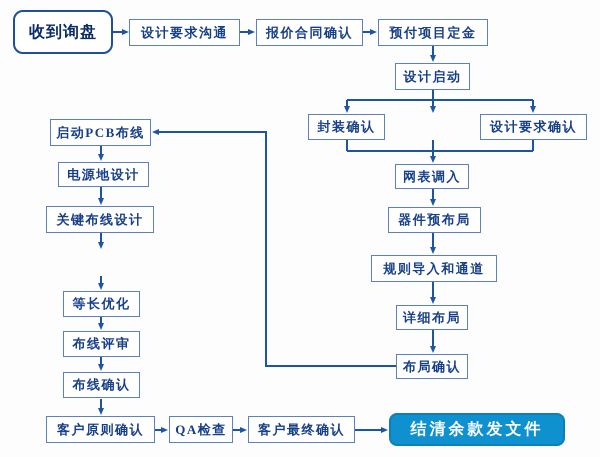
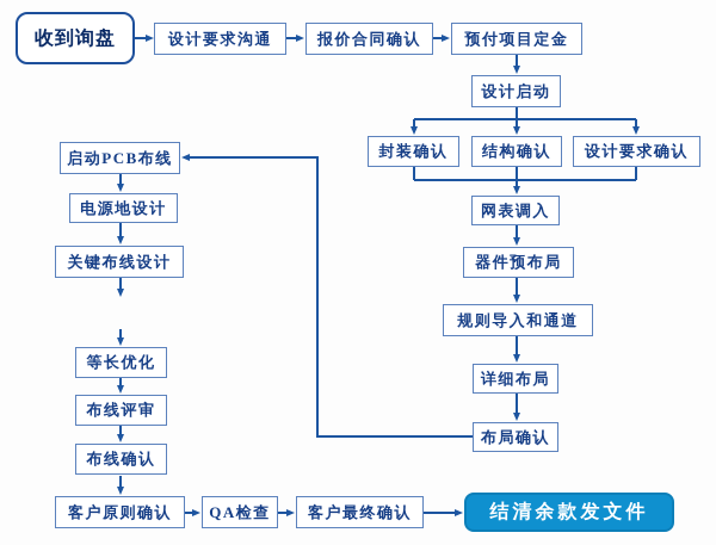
  收到询盘
  设计要求沟通
  报价合同确认
  预付项目定金
  设计启动
  封装确认
+ 结构确认
  设计要求确认
  网表调入
  器件预布局
  规则导入和通道
  详细布局
  布局确认
  启动PCB布线
  电源地设计
  关键布线设计
  等长优化
  布线评审
  布线确认
  客户原则确认
  QA检查
  客户最终确认
  结清余款发文件
